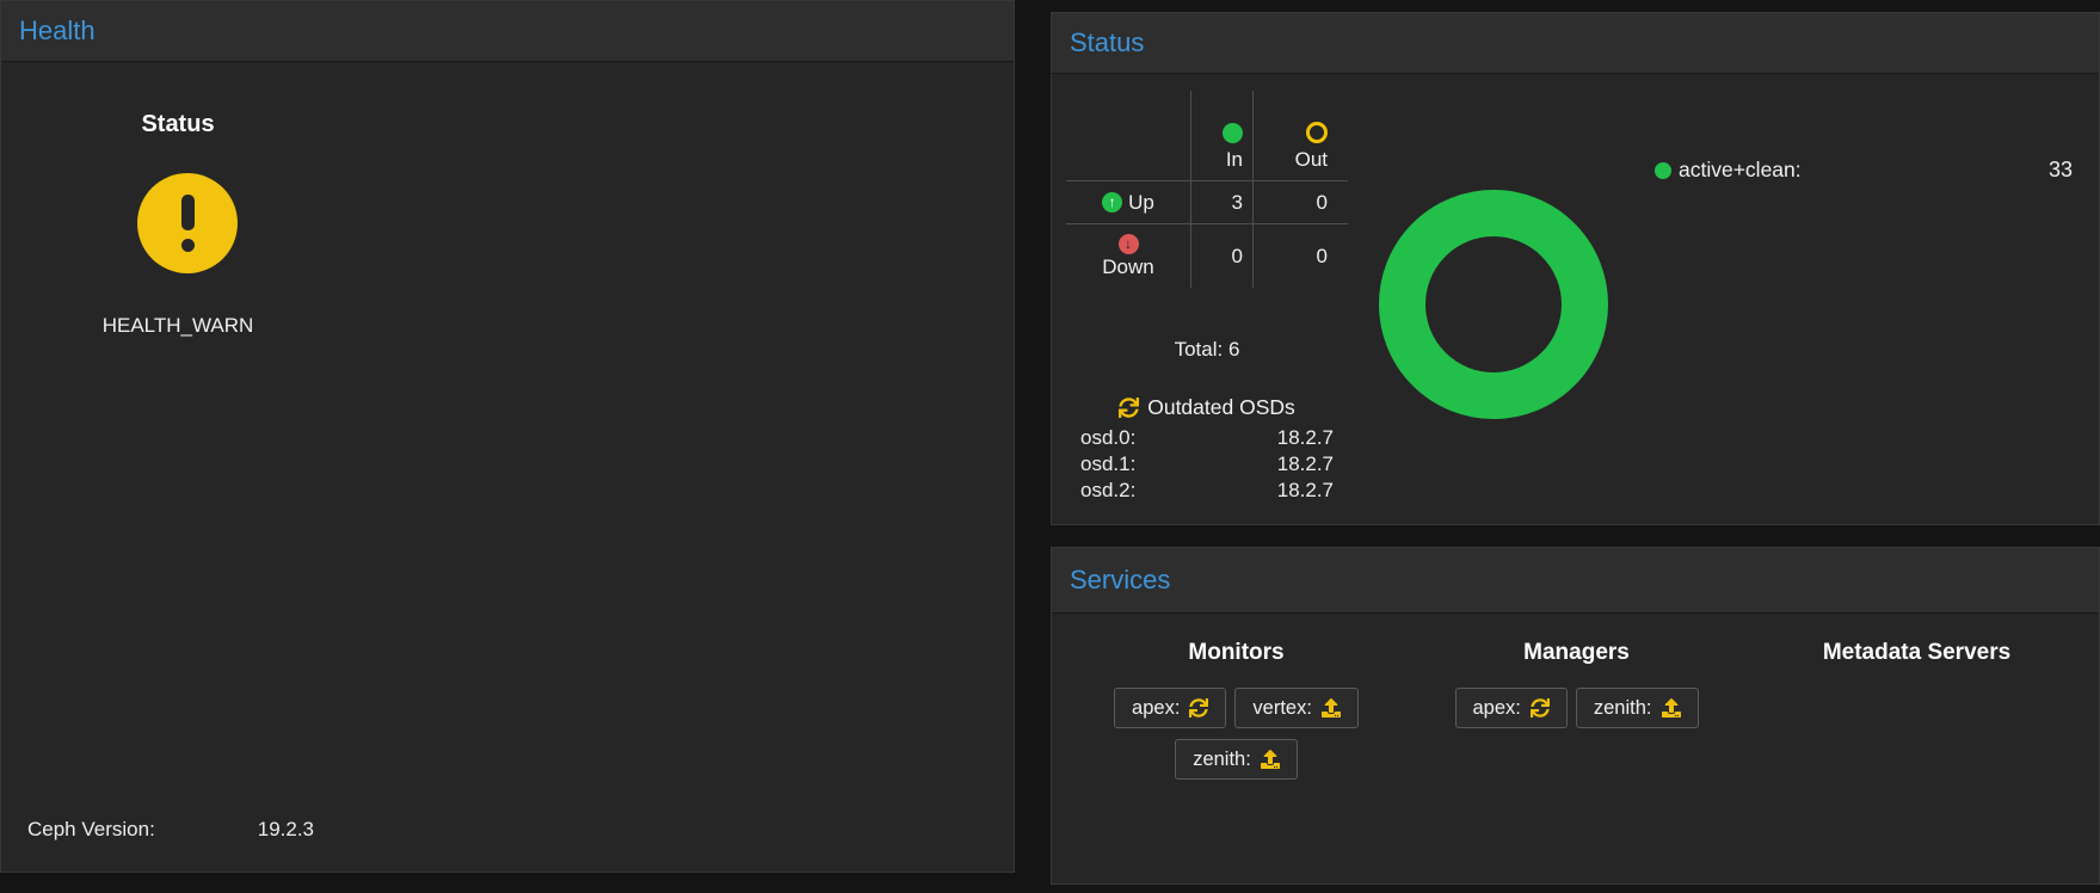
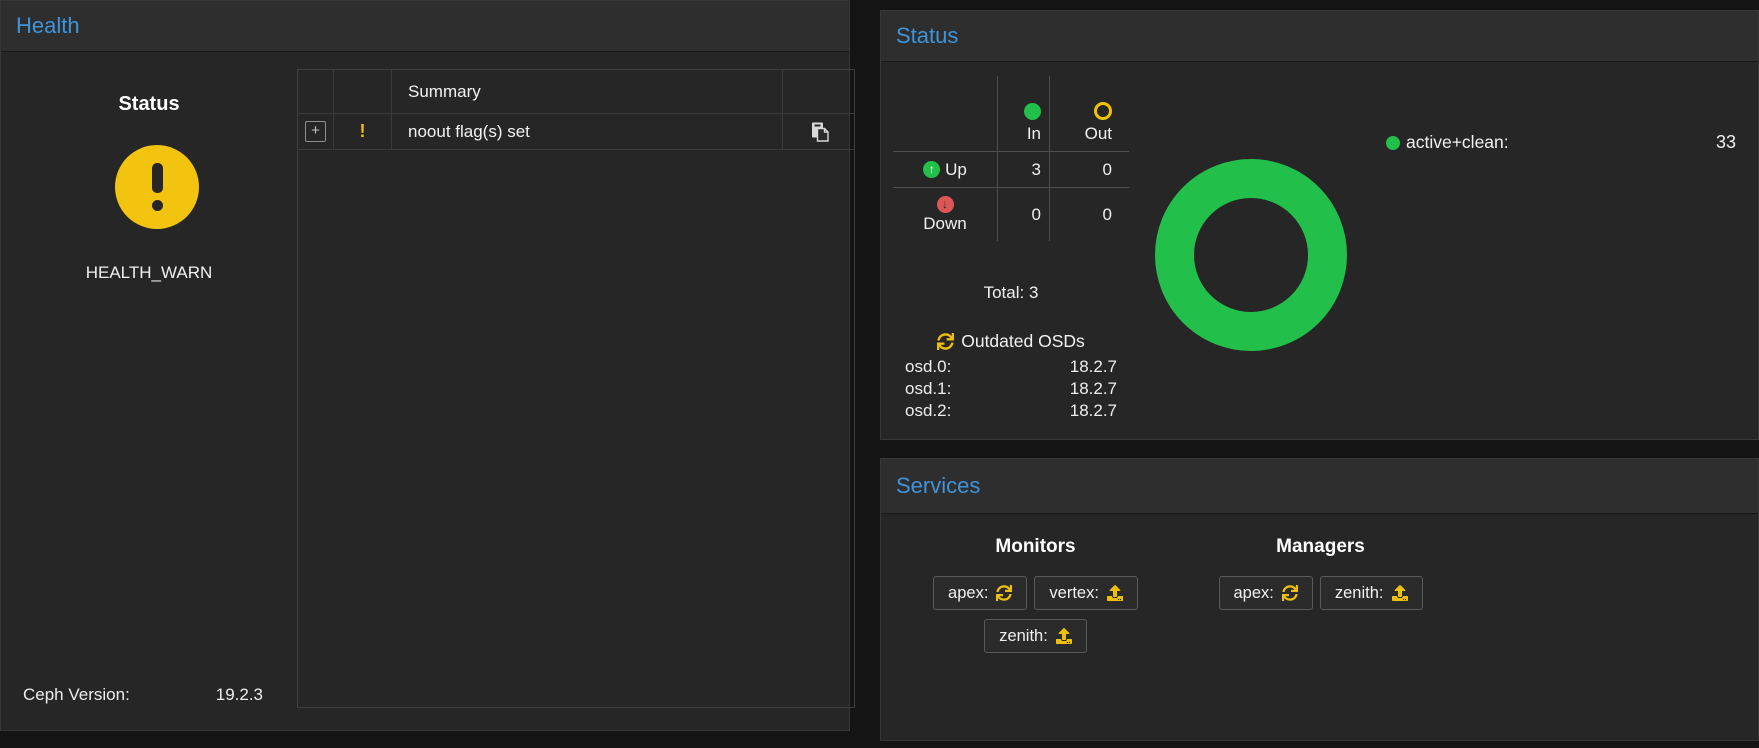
  Health
  Status
  HEALTH_WARN
  Ceph Version:
  19.2.3
+ Summary
+ +
+ !
+ noout flag(s) set
  Status
  In
  Out
  ↑
  Up
  3
  0
  ↓
  Down
  0
  0
- Total: 6
+ Total: 3
  Outdated OSDs
  osd.0:
  18.2.7
  osd.1:
  18.2.7
  osd.2:
  18.2.7
  active+clean:
  33
  Services
  Monitors
  apex:
  vertex:
  zenith:
  Managers
  apex:
  zenith:
- Metadata Servers
